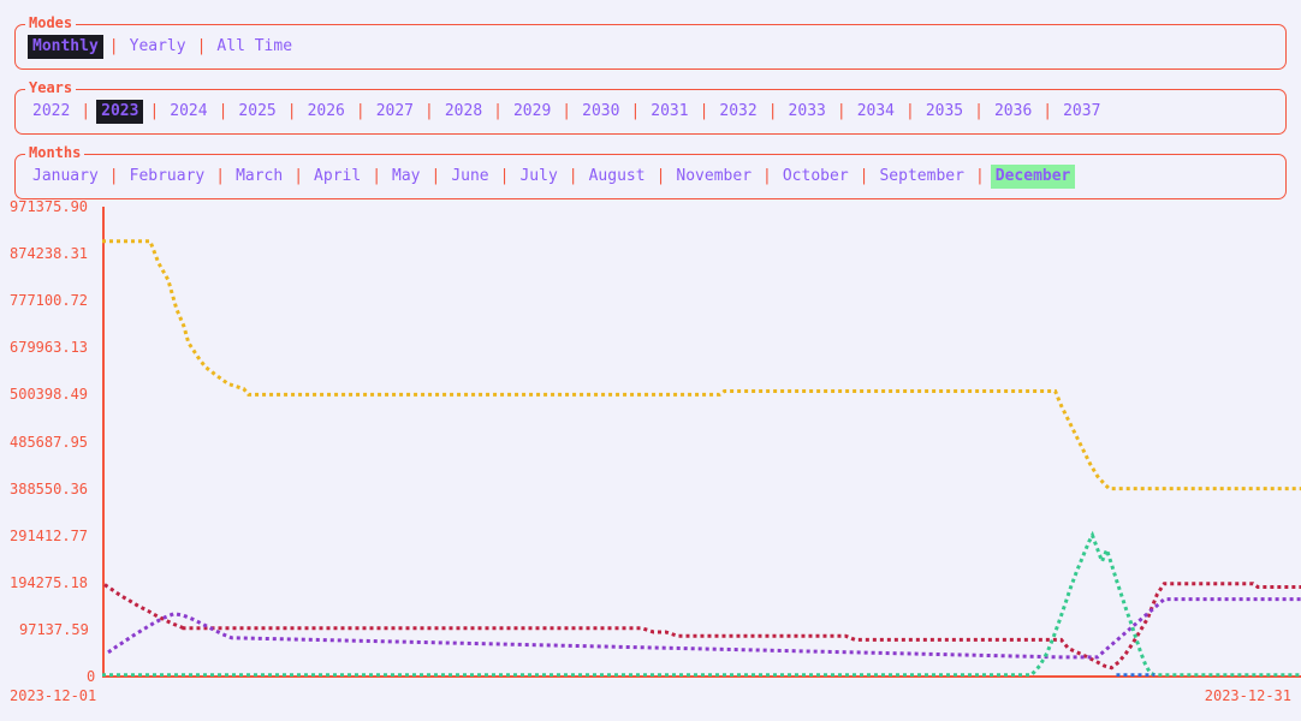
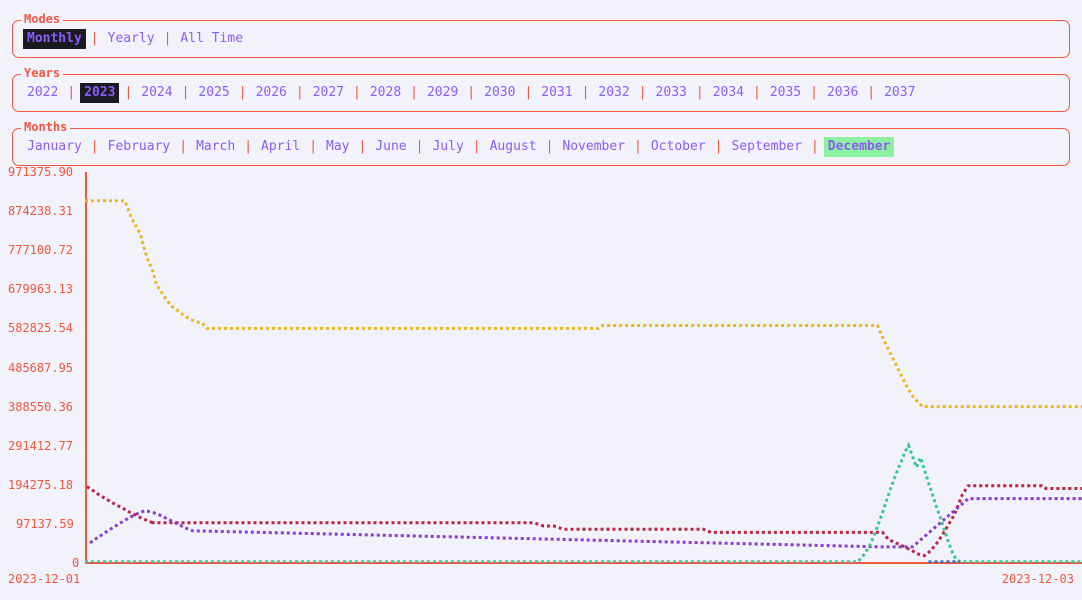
  Modes
  Monthly
  |
  Yearly
  |
  All Time
  Years
  2022
  |
  2023
  |
  2024
  |
  2025
  |
  2026
  |
  2027
  |
  2028
  |
  2029
  |
  2030
  |
  2031
  |
  2032
  |
  2033
  |
  2034
  |
  2035
  |
  2036
  |
  2037
  Months
  January
  |
  February
  |
  March
  |
  April
  |
  May
  |
  June
  |
  July
  |
  August
  |
  November
  |
  October
  |
  September
  |
  December
  971375.90
  874238.31
  777100.72
  679963.13
- 500398.49
+ 582825.54
  485687.95
  388550.36
  291412.77
  194275.18
  97137.59
  0
  2023-12-01
- 2023-12-31
+ 2023-12-03
